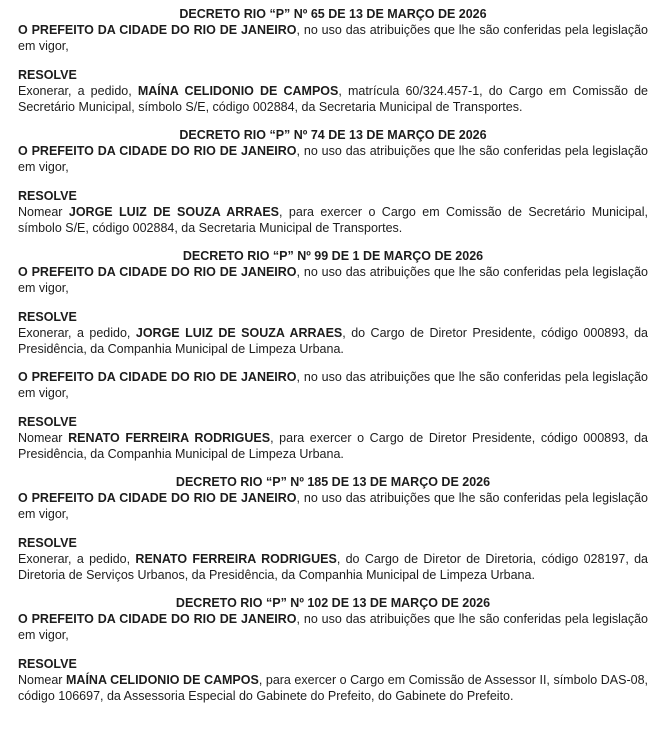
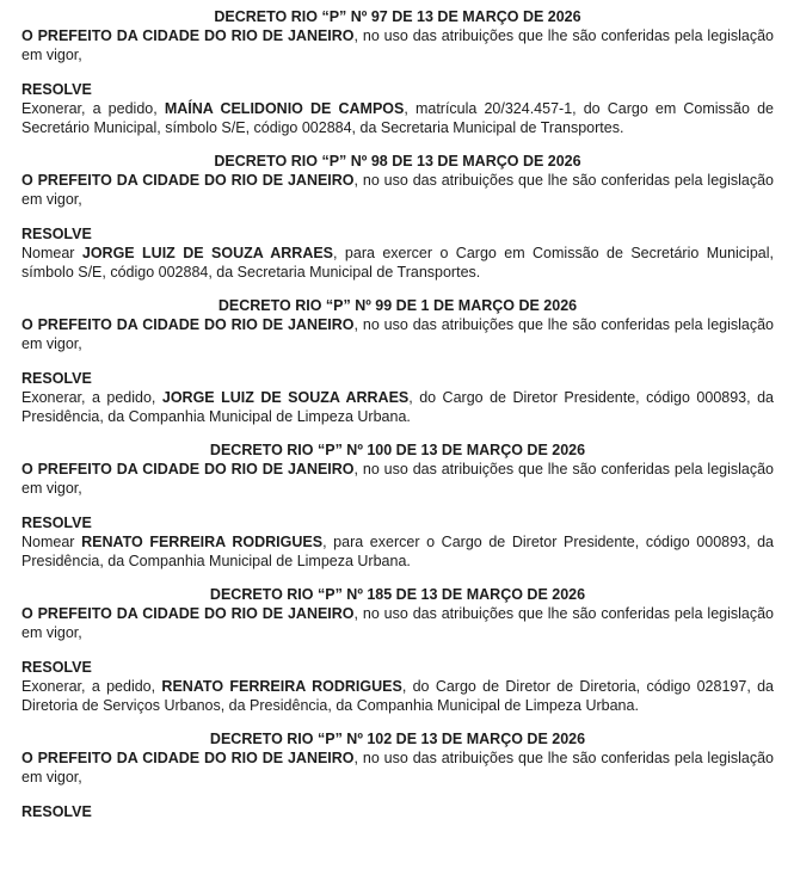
- DECRETO RIO “P” Nº 65 DE 13 DE MARÇO DE 2026
+ DECRETO RIO “P” Nº 97 DE 13 DE MARÇO DE 2026
  O PREFEITO DA CIDADE DO RIO DE JANEIRO, no uso das atribuições que lhe são conferidas pela legislação em vigor,
  RESOLVE
- Exonerar, a pedido, MAÍNA CELIDONIO DE CAMPOS, matrícula 60/324.457-1, do Cargo em Comissão de Secretário Municipal, símbolo S/E, código 002884, da Secretaria Municipal de Transportes.
+ Exonerar, a pedido, MAÍNA CELIDONIO DE CAMPOS, matrícula 20/324.457-1, do Cargo em Comissão de Secretário Municipal, símbolo S/E, código 002884, da Secretaria Municipal de Transportes.
- DECRETO RIO “P” Nº 74 DE 13 DE MARÇO DE 2026
+ DECRETO RIO “P” Nº 98 DE 13 DE MARÇO DE 2026
  O PREFEITO DA CIDADE DO RIO DE JANEIRO, no uso das atribuições que lhe são conferidas pela legislação em vigor,
  RESOLVE
  Nomear JORGE LUIZ DE SOUZA ARRAES, para exercer o Cargo em Comissão de Secretário Municipal, símbolo S/E, código 002884, da Secretaria Municipal de Transportes.
  DECRETO RIO “P” Nº 99 DE 1 DE MARÇO DE 2026
  O PREFEITO DA CIDADE DO RIO DE JANEIRO, no uso das atribuições que lhe são conferidas pela legislação em vigor,
  RESOLVE
  Exonerar, a pedido, JORGE LUIZ DE SOUZA ARRAES, do Cargo de Diretor Presidente, código 000893, da Presidência, da Companhia Municipal de Limpeza Urbana.
+ DECRETO RIO “P” Nº 100 DE 13 DE MARÇO DE 2026
  O PREFEITO DA CIDADE DO RIO DE JANEIRO, no uso das atribuições que lhe são conferidas pela legislação em vigor,
  RESOLVE
  Nomear RENATO FERREIRA RODRIGUES, para exercer o Cargo de Diretor Presidente, código 000893, da Presidência, da Companhia Municipal de Limpeza Urbana.
  DECRETO RIO “P” Nº 185 DE 13 DE MARÇO DE 2026
  O PREFEITO DA CIDADE DO RIO DE JANEIRO, no uso das atribuições que lhe são conferidas pela legislação em vigor,
  RESOLVE
  Exonerar, a pedido, RENATO FERREIRA RODRIGUES, do Cargo de Diretor de Diretoria, código 028197, da Diretoria de Serviços Urbanos, da Presidência, da Companhia Municipal de Limpeza Urbana.
  DECRETO RIO “P” Nº 102 DE 13 DE MARÇO DE 2026
  O PREFEITO DA CIDADE DO RIO DE JANEIRO, no uso das atribuições que lhe são conferidas pela legislação em vigor,
  RESOLVE
- Nomear MAÍNA CELIDONIO DE CAMPOS, para exercer o Cargo em Comissão de Assessor II, símbolo DAS-08, código 106697, da Assessoria Especial do Gabinete do Prefeito, do Gabinete do Prefeito.
